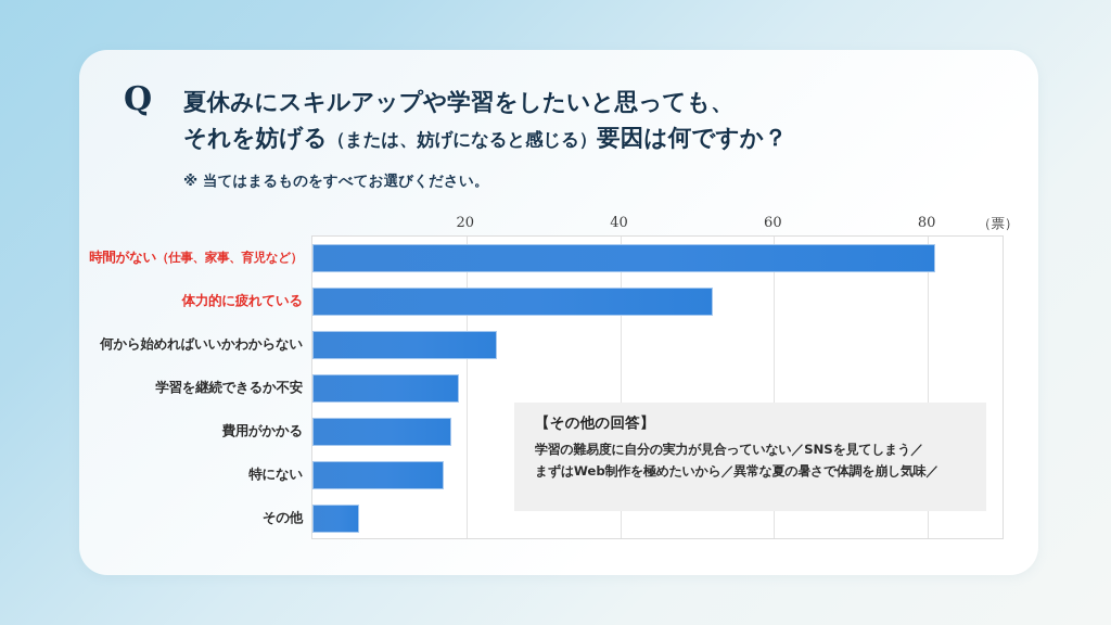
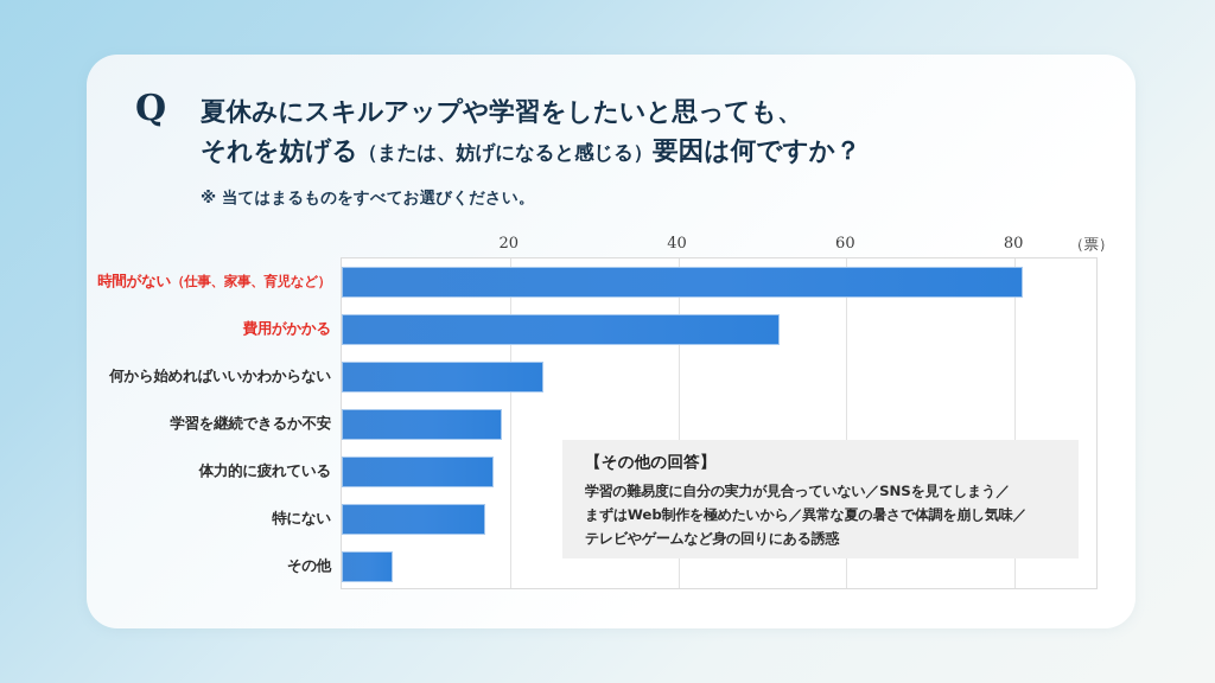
  Q
  夏休みにスキルアップや学習をしたいと思っても、
  それを妨げる（または、妨げになると感じる）要因は何ですか？
  ※ 当てはまるものをすべてお選びください。
  20
  40
  60
  80
  （票）
  時間がない（仕事、家事、育児など）
- 体力的に疲れている
+ 費用がかかる
  何から始めればいいかわからない
  学習を継続できるか不安
- 費用がかかる
+ 体力的に疲れている
  特にない
  その他
  【その他の回答】
  学習の難易度に自分の実力が見合っていない／SNSを見てしまう／
  まずはWeb制作を極めたいから／異常な夏の暑さで体調を崩し気味／
+ テレビやゲームなど身の回りにある誘惑
